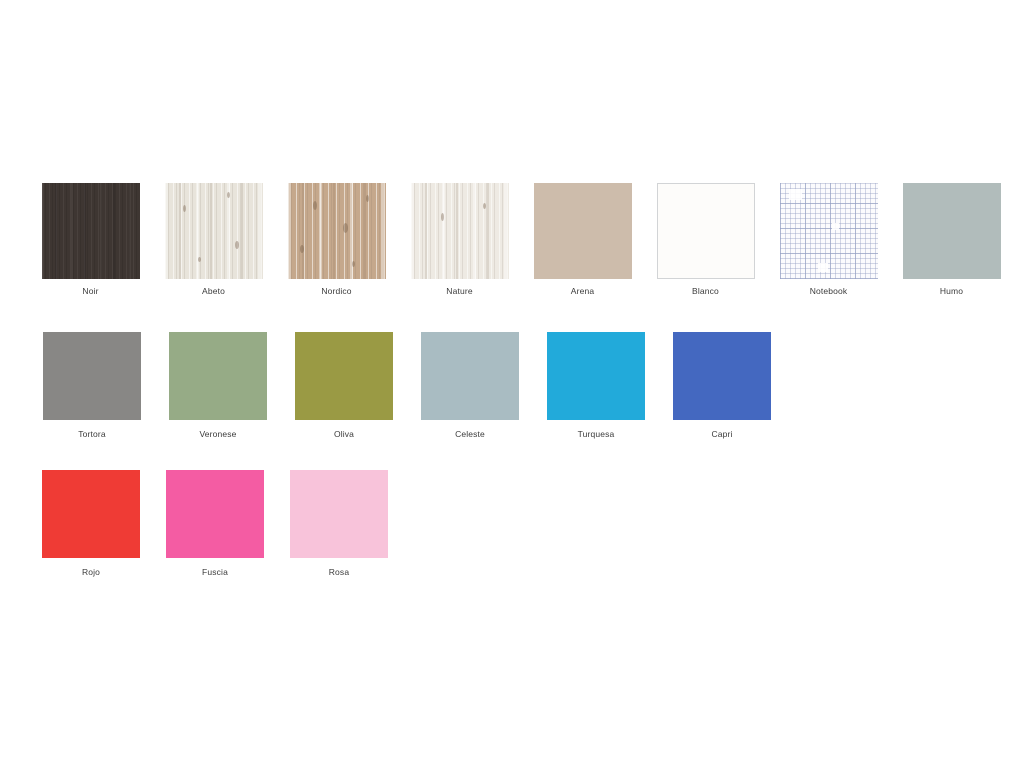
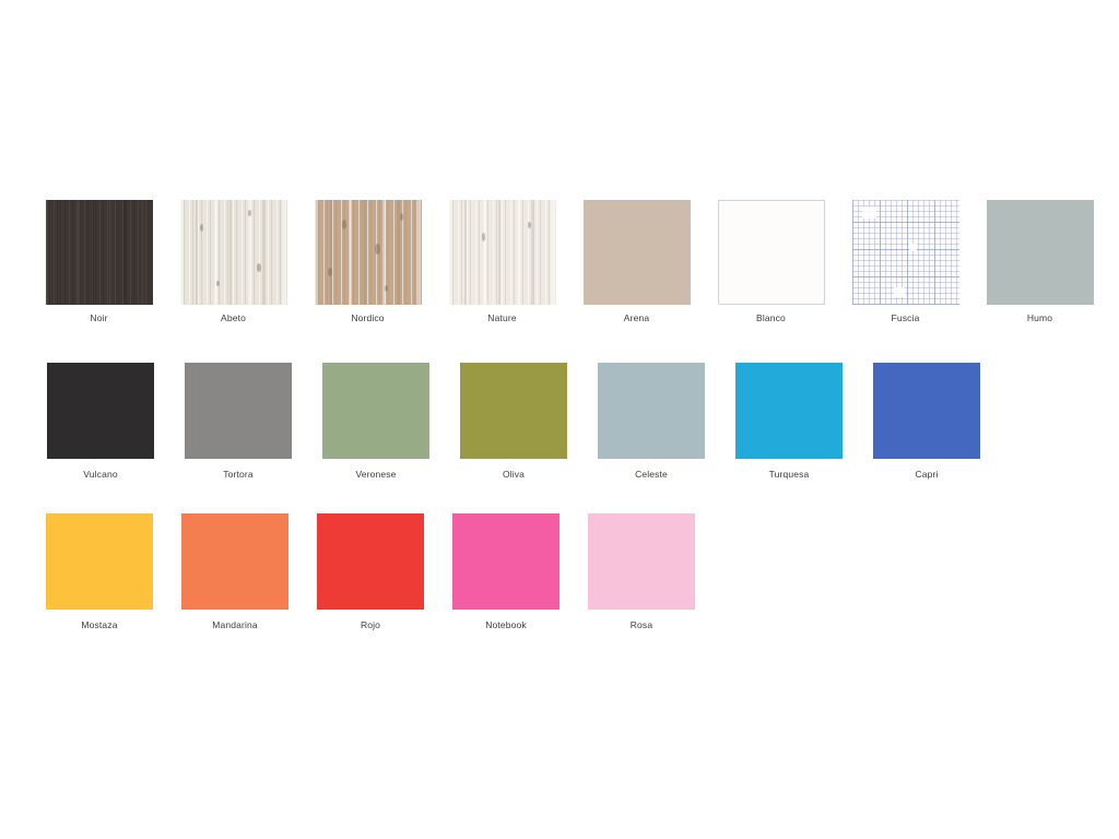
  Noir
  Abeto
  Nordico
  Nature
  Arena
  Blanco
- Notebook
+ Fuscia
  Humo
+ Vulcano
  Tortora
  Veronese
  Oliva
  Celeste
  Turquesa
  Capri
+ Mostaza
+ Mandarina
  Rojo
- Fuscia
+ Notebook
  Rosa
